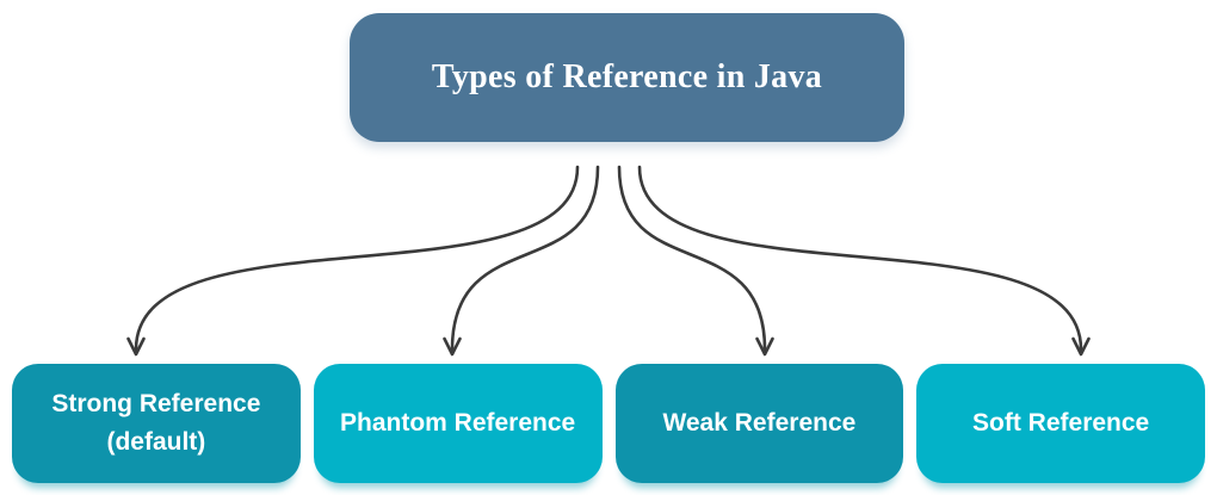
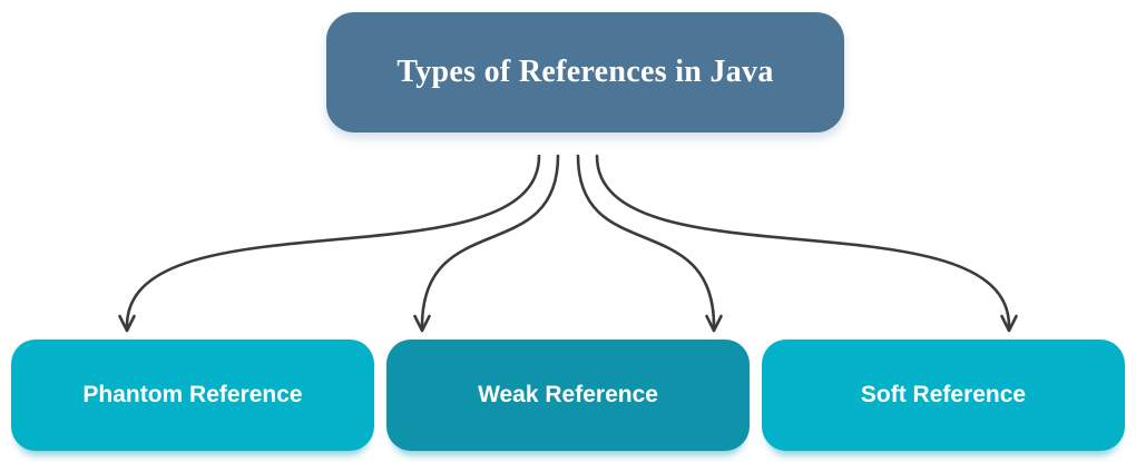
- Types of Reference in Java
+ Types of References in Java
- Strong Reference
- (default)
  Phantom Reference
  Weak Reference
  Soft Reference
